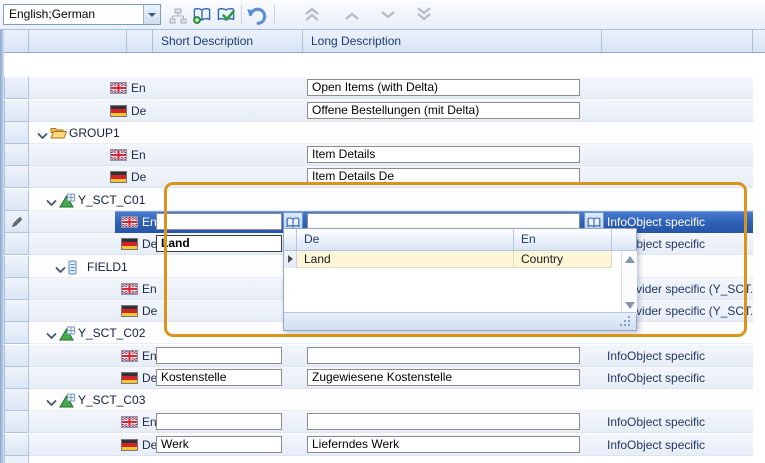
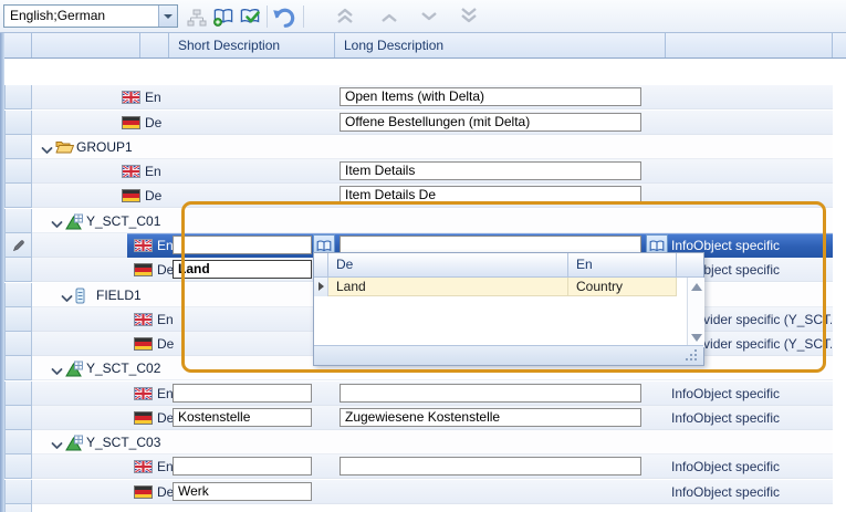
  English;German
  Short Description
  Long Description
  En
  Open Items (with Delta)
  De
  Offene Bestellungen (mit Delta)
  GROUP1
  En
  Item Details
  De
  Item Details De
  Y_SCT_C01
  En
  InfoObject specific
  De
  Land
  bject specific
  FIELD1
  En
  De
  Y_SCT_C02
  En
  InfoObject specific
  De
  Kostenstelle
  Zugewiesene Kostenstelle
  InfoObject specific
  Y_SCT_C03
  En
  InfoObject specific
  De
  Werk
- Lieferndes Werk
  InfoObject specific
  De
  En
  Land
  Country
